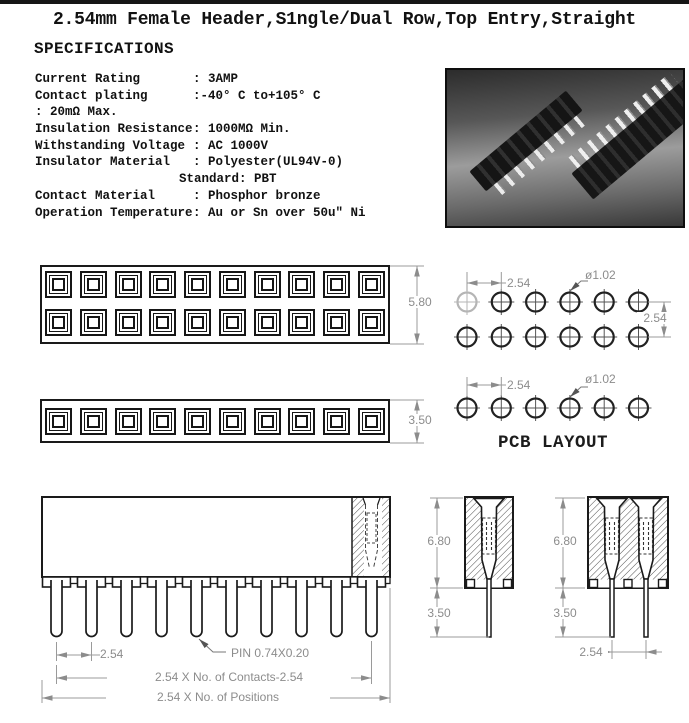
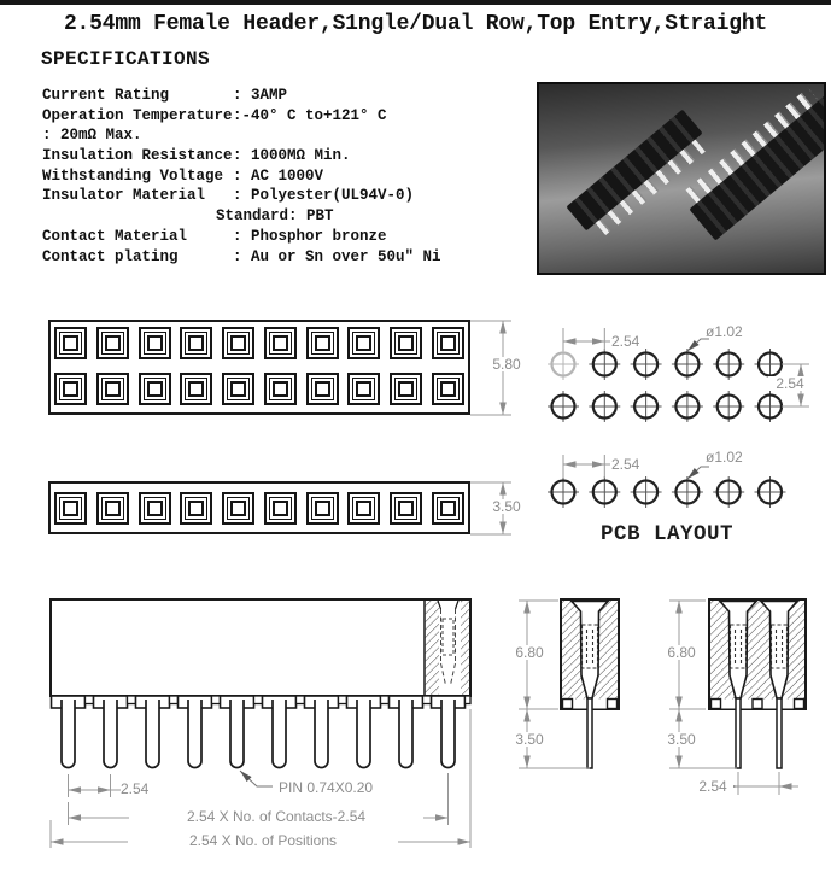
  2.54mm Female Header,S1ngle/Dual Row,Top Entry,Straight
  SPECIFICATIONS
  Current Rating
  : 3AMP
- Contact plating
+ Operation Temperature
- :-40° C to+105° C
+ :-40° C to+121° C
  : 20mΩ Max.
  Insulation Resistance
  : 1000MΩ Min.
  Withstanding Voltage
  : AC 1000V
  Insulator Material
  : Polyester(UL94V-0)
  Standard: PBT
  Contact Material
  : Phosphor bronze
- Operation Temperature
+ Contact plating
  : Au or Sn over 50u" Ni
  5.80
  3.50
  2.54
  ø1.02
  2.54
  2.54
  ø1.02
  PCB LAYOUT
  2.54
  PIN 0.74X0.20
  2.54 X No. of Contacts-2.54
  2.54 X No. of Positions
  6.80
  3.50
  6.80
  3.50
  2.54
